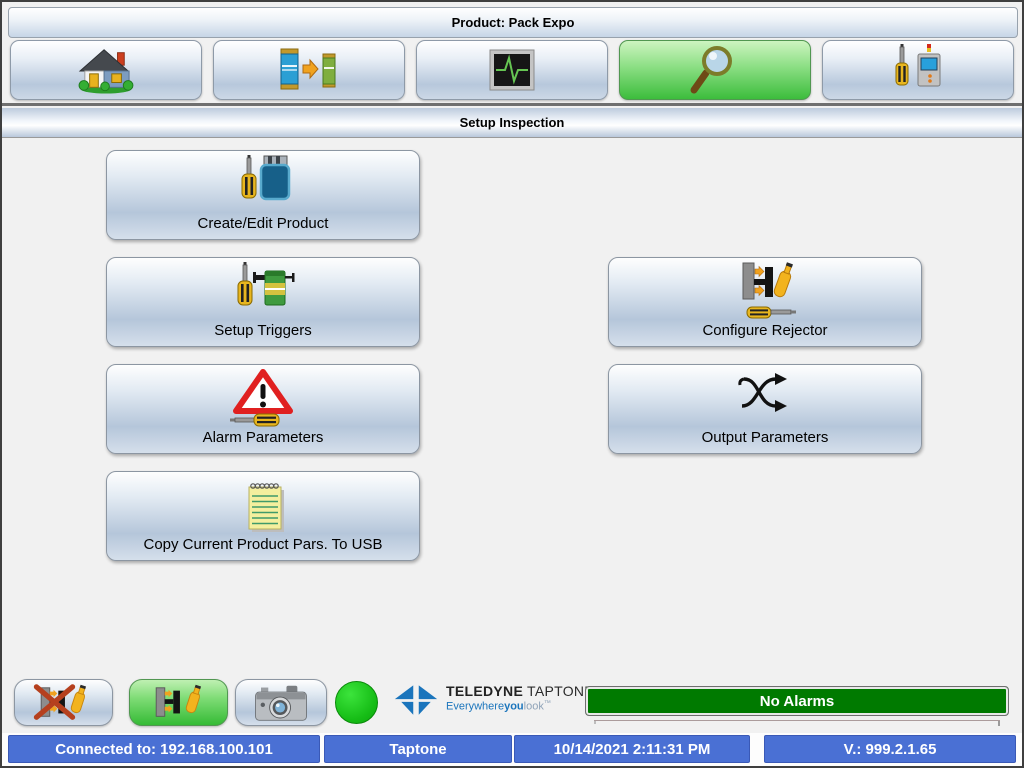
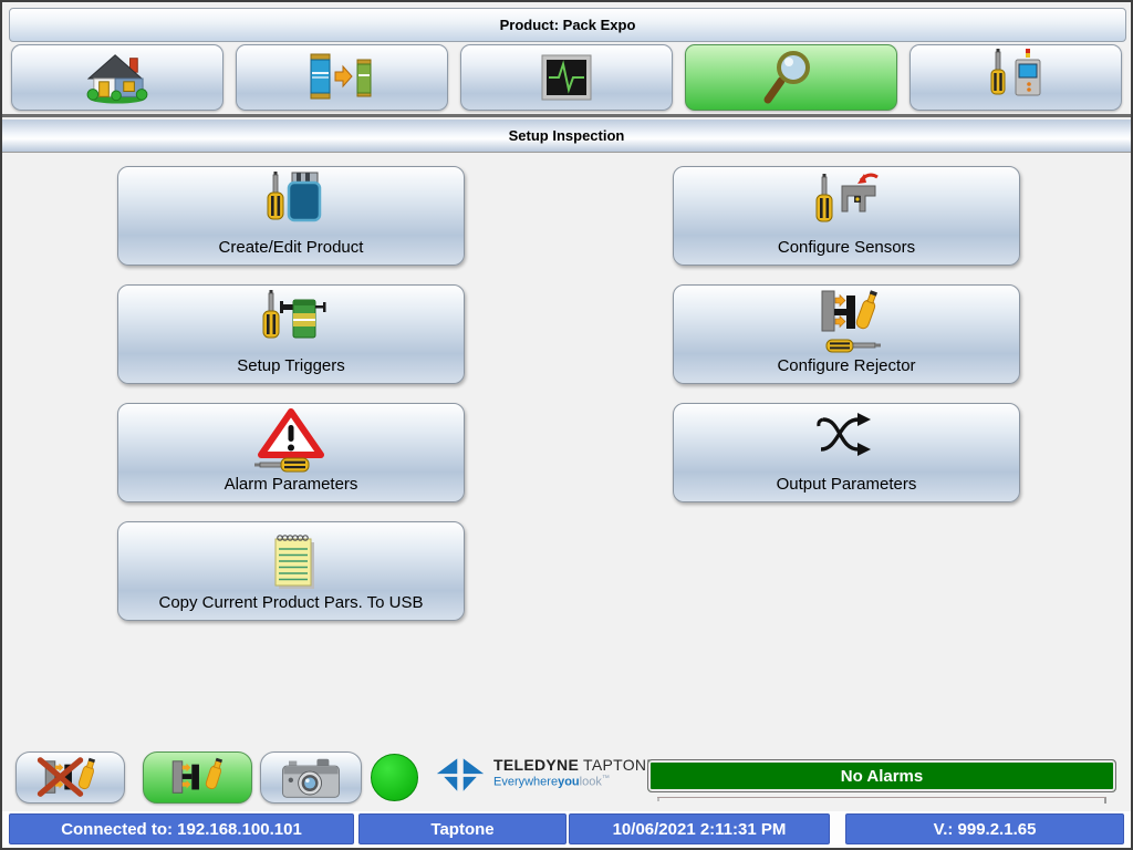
  Product: Pack Expo
  Setup Inspection
  Create/Edit Product
  Setup Triggers
  Alarm Parameters
  Copy Current Product Pars. To USB
+ Configure Sensors
  Configure Rejector
  Output Parameters
  TELEDYNE TAPTON
  Everywhereyoulook
  No Alarms
  Connected to: 192.168.100.101
  Taptone
- 10/14/2021 2:11:31 PM
+ 10/06/2021 2:11:31 PM
  V.: 999.2.1.65
